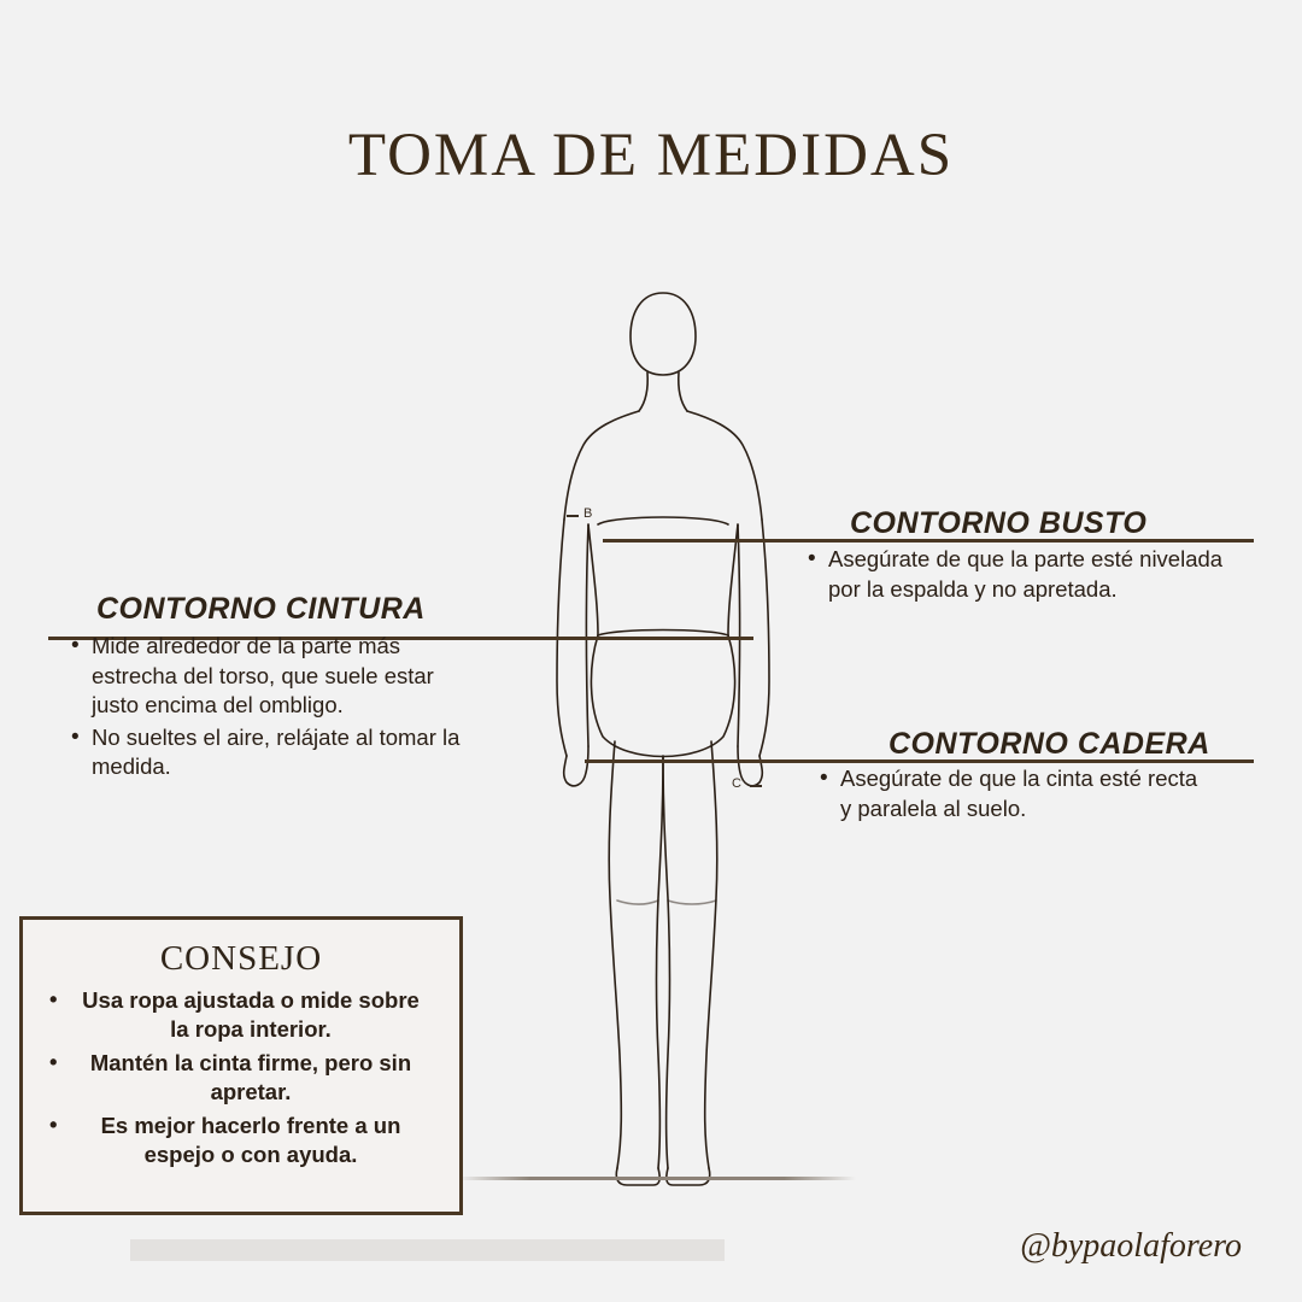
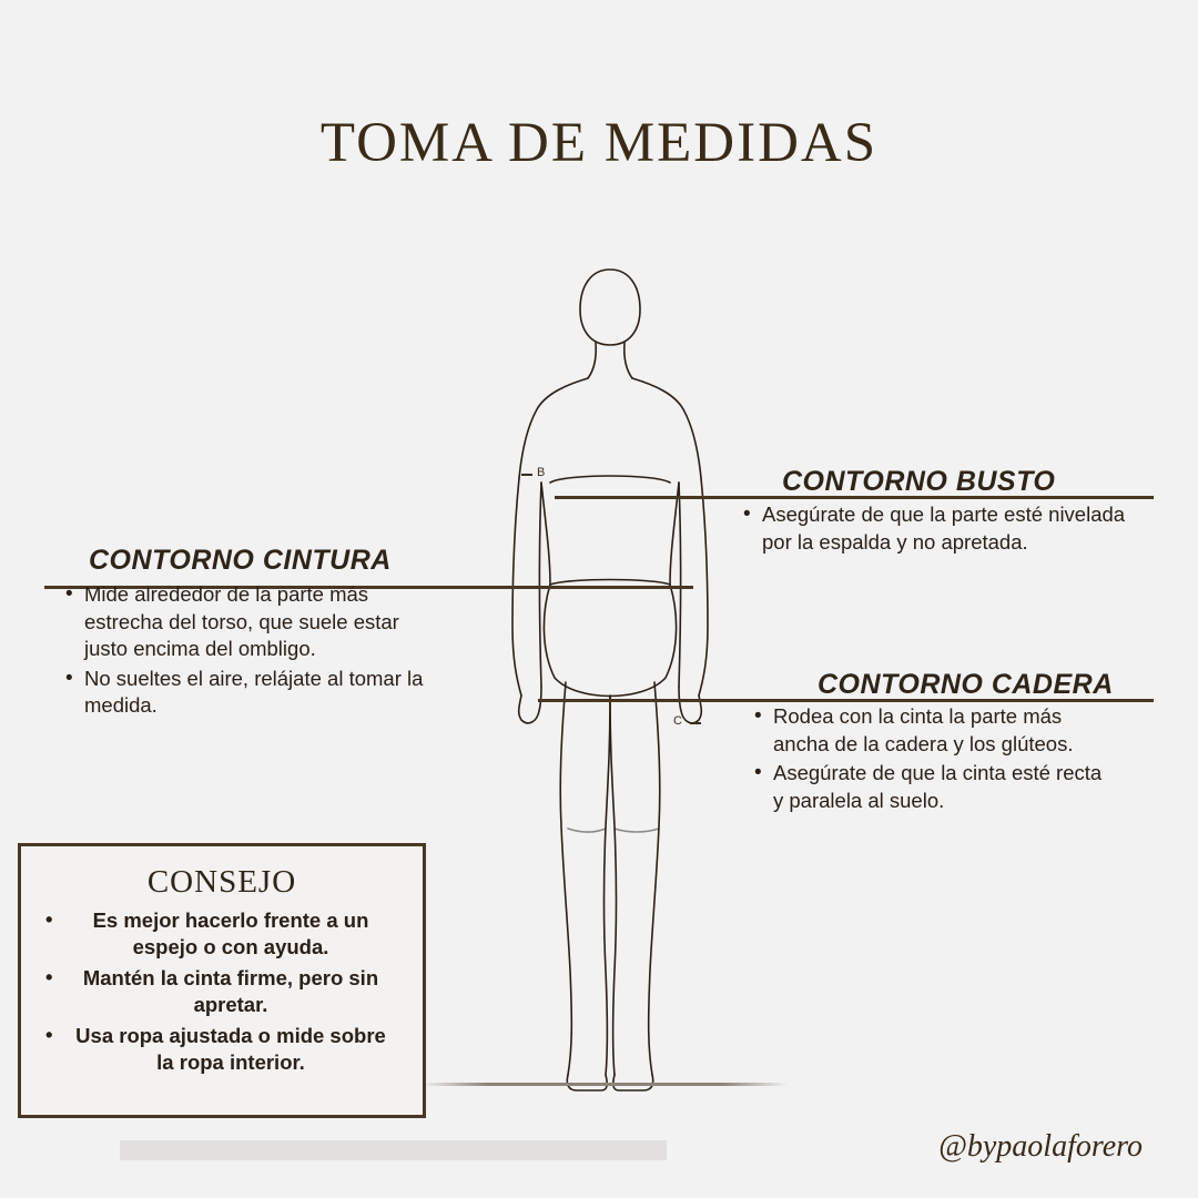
  TOMA DE MEDIDAS
  B
  C
  CONTORNO BUSTO
  Asegúrate de que la parte esté nivelada por la espalda y no apretada.
  CONTORNO CINTURA
  Mide alrededor de la parte más estrecha del torso, que suele estar justo encima del ombligo.
  No sueltes el aire, relájate al tomar la medida.
  CONTORNO CADERA
+ Rodea con la cinta la parte más ancha de la cadera y los glúteos.
  Asegúrate de que la cinta esté recta y paralela al suelo.
  CONSEJO
- Usa ropa ajustada o mide sobre la ropa interior.
+ Es mejor hacerlo frente a un espejo o con ayuda.
  Mantén la cinta firme, pero sin apretar.
- Es mejor hacerlo frente a un espejo o con ayuda.
+ Usa ropa ajustada o mide sobre la ropa interior.
  @bypaolaforero
